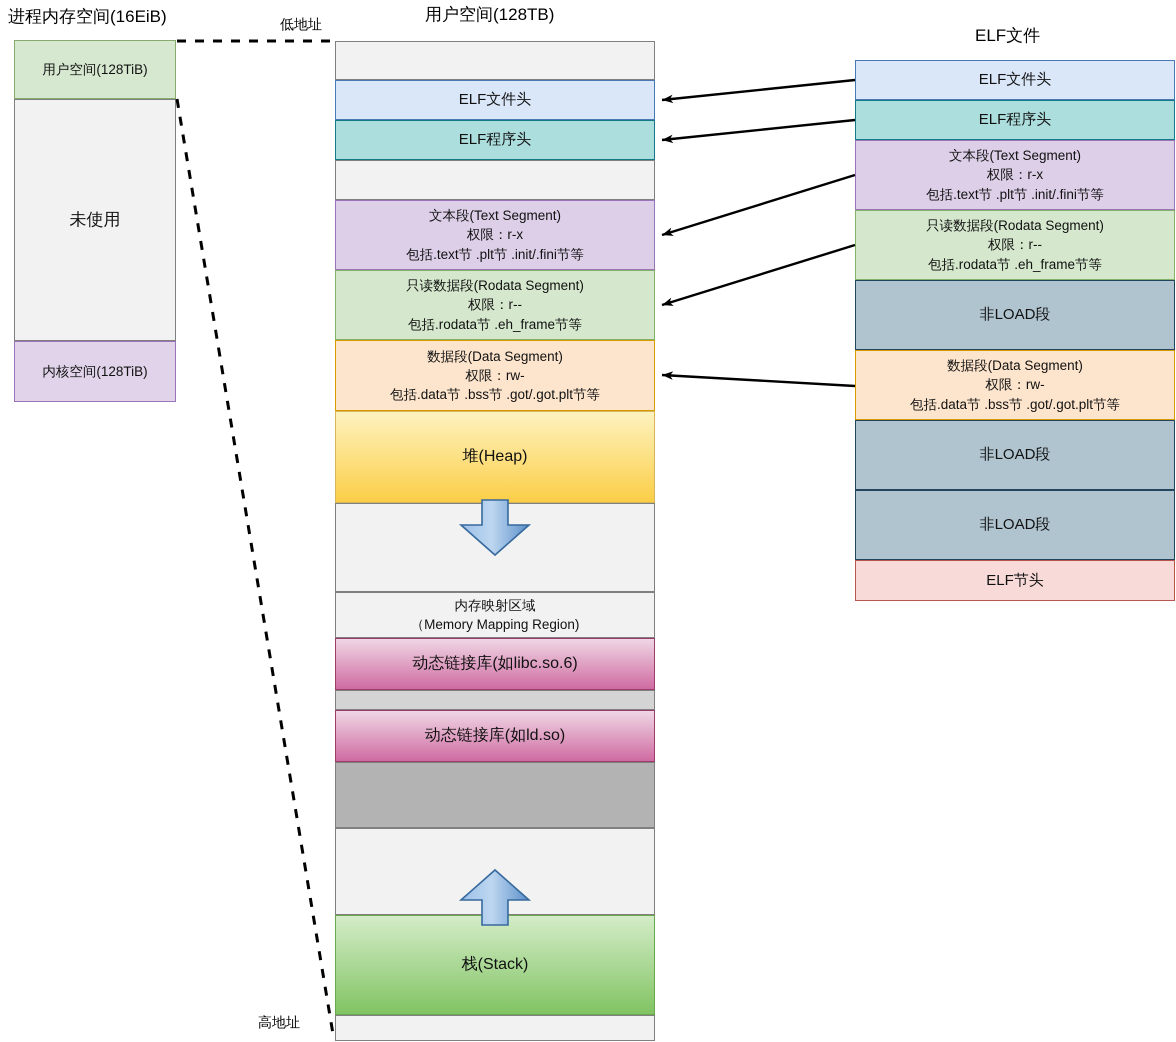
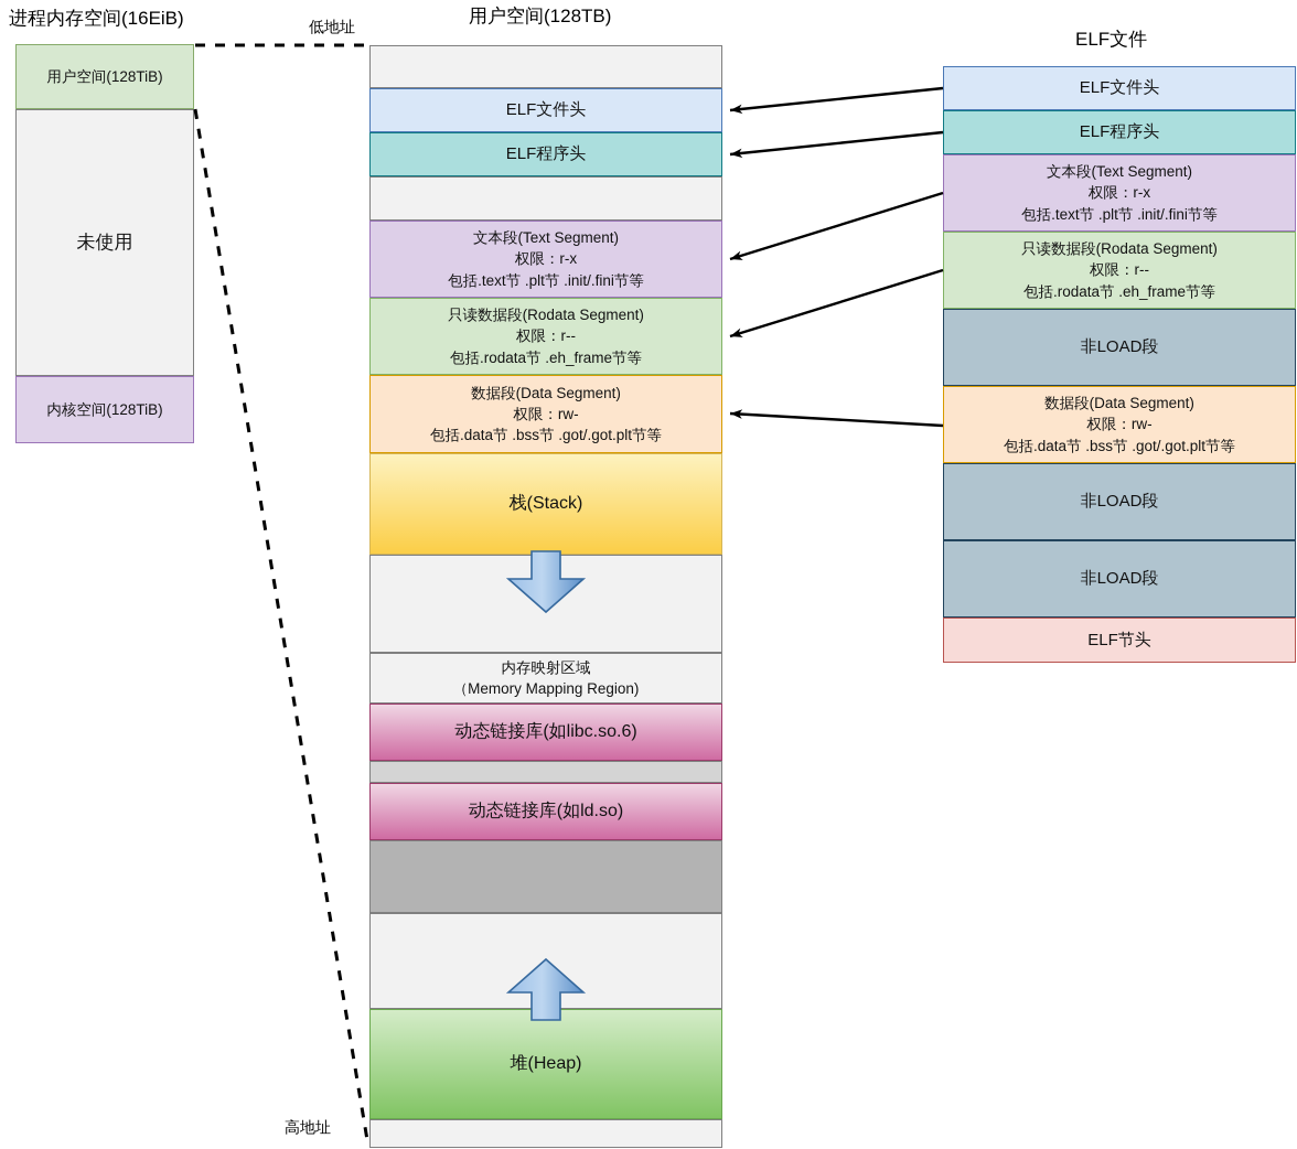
  进程内存空间(16EiB)
  用户空间(128TB)
  ELF文件
  低地址
  高地址
  用户空间(128TiB)
  未使用
  内核空间(128TiB)
  ELF文件头
  ELF程序头
  文本段(Text Segment)
  权限：r-x
  包括.text节 .plt节 .init/.fini节等
  只读数据段(Rodata Segment)
  权限：r--
  包括.rodata节 .eh_frame节等
  数据段(Data Segment)
  权限：rw-
  包括.data节 .bss节 .got/.got.plt节等
- 堆(Heap)
+ 栈(Stack)
  内存映射区域
  （Memory Mapping Region)
  动态链接库(如libc.so.6)
  动态链接库(如ld.so)
- 栈(Stack)
+ 堆(Heap)
  ELF文件头
  ELF程序头
  文本段(Text Segment)
  权限：r-x
  包括.text节 .plt节 .init/.fini节等
  只读数据段(Rodata Segment)
  权限：r--
  包括.rodata节 .eh_frame节等
  非LOAD段
  数据段(Data Segment)
  权限：rw-
  包括.data节 .bss节 .got/.got.plt节等
  非LOAD段
  非LOAD段
  ELF节头
